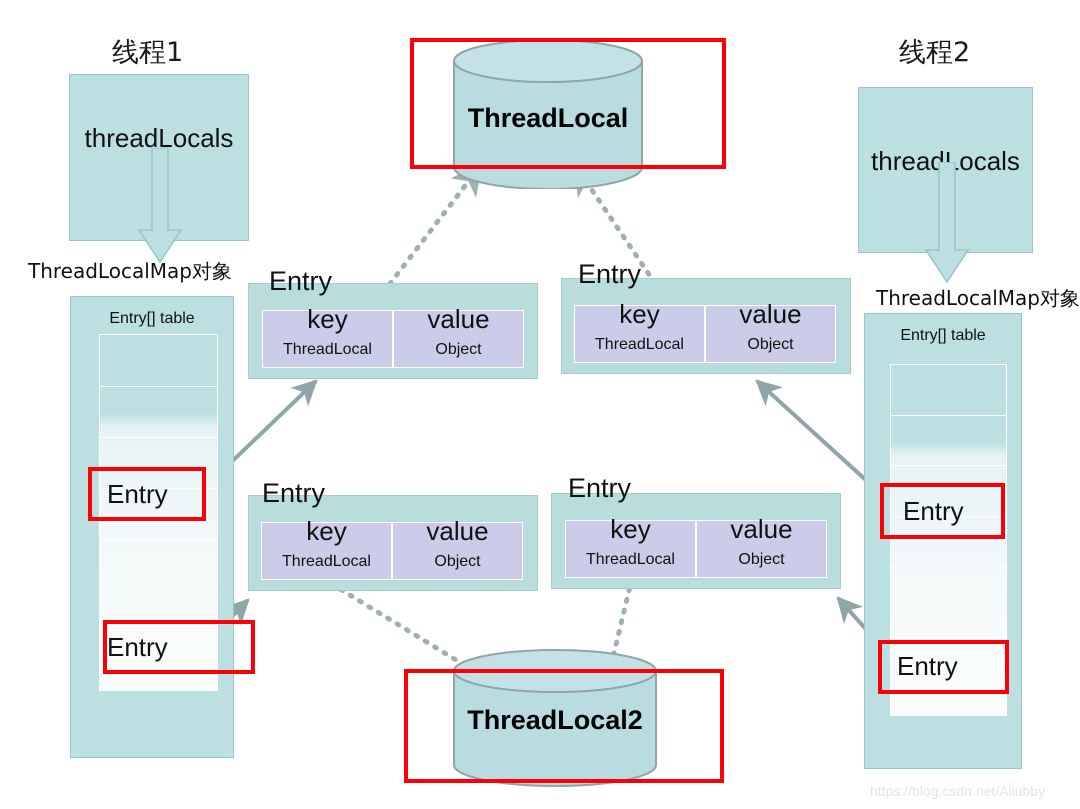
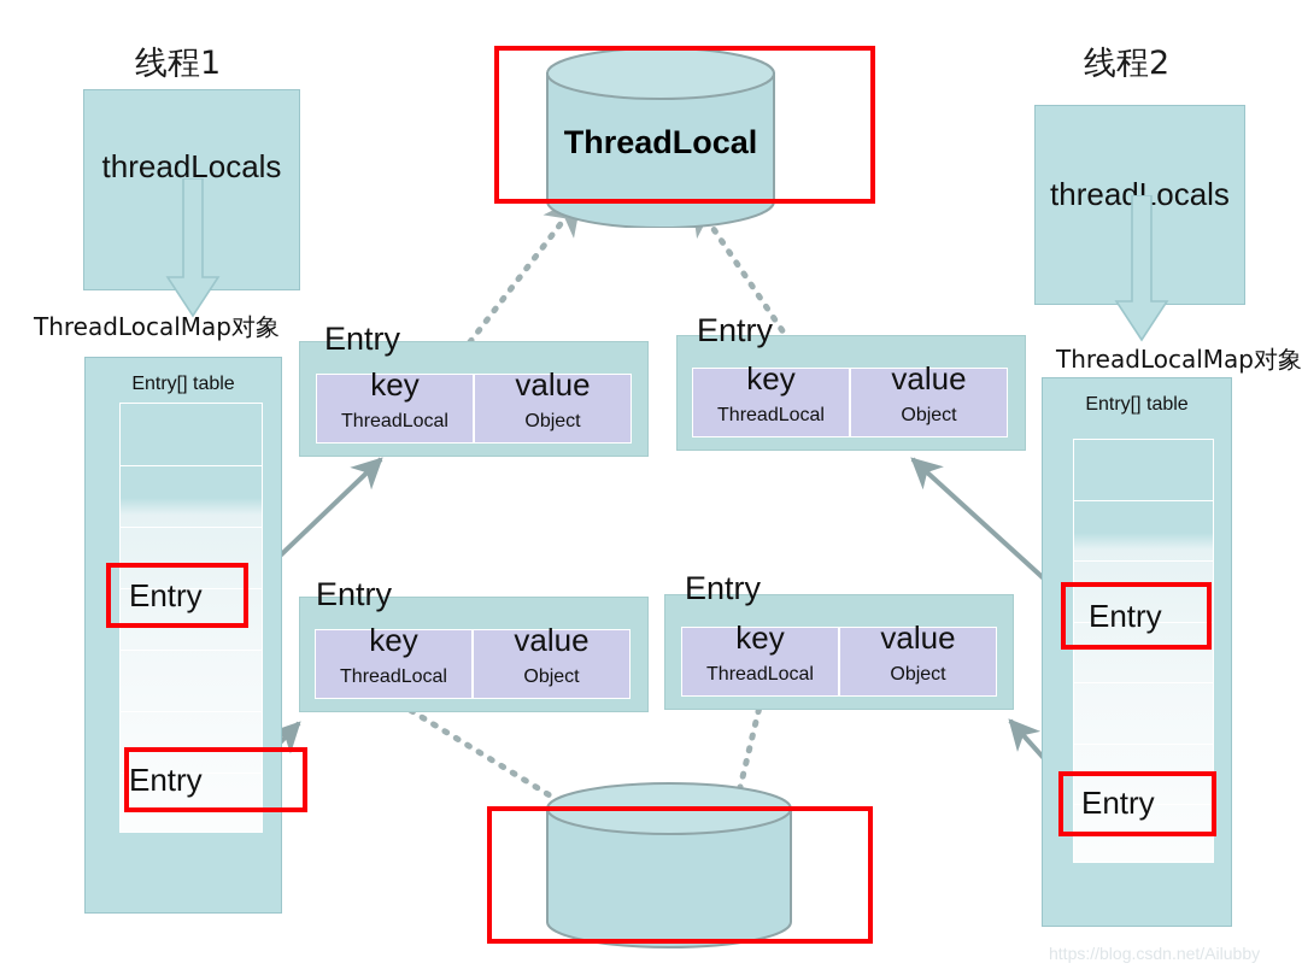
  线程1
  threadLocals
  ThreadLocalMap对象
  Entry[] table
  Entry
  Entry
  线程2
  threadLocals
  ThreadLocalMap对象
  Entry[] table
  Entry
  Entry
  Entry
  key
  ThreadLocal
  value
  Object
  Entry
  key
  ThreadLocal
  value
  Object
  Entry
  key
  ThreadLocal
  value
  Object
  Entry
  key
  ThreadLocal
  value
  Object
  ThreadLocal
- ThreadLocal2
  https://blog.csdn.net/Ailubby
